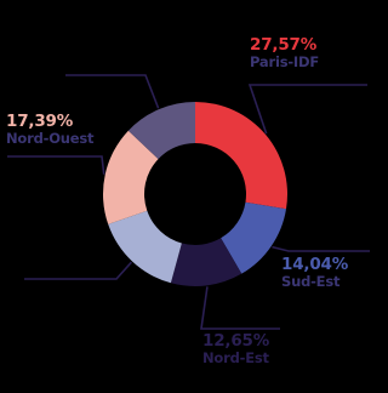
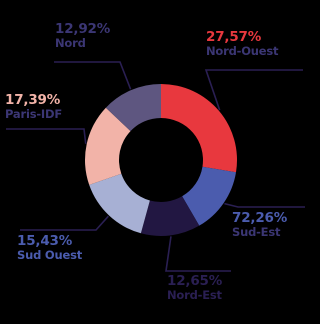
  27,57%
- Paris-IDF
+ Nord-Ouest
- 14,04%
+ 72,26%
  Sud-Est
  12,65%
  Nord-Est
+ 15,43%
+ Sud Ouest
  17,39%
- Nord-Ouest
+ Paris-IDF
+ 12,92%
+ Nord
